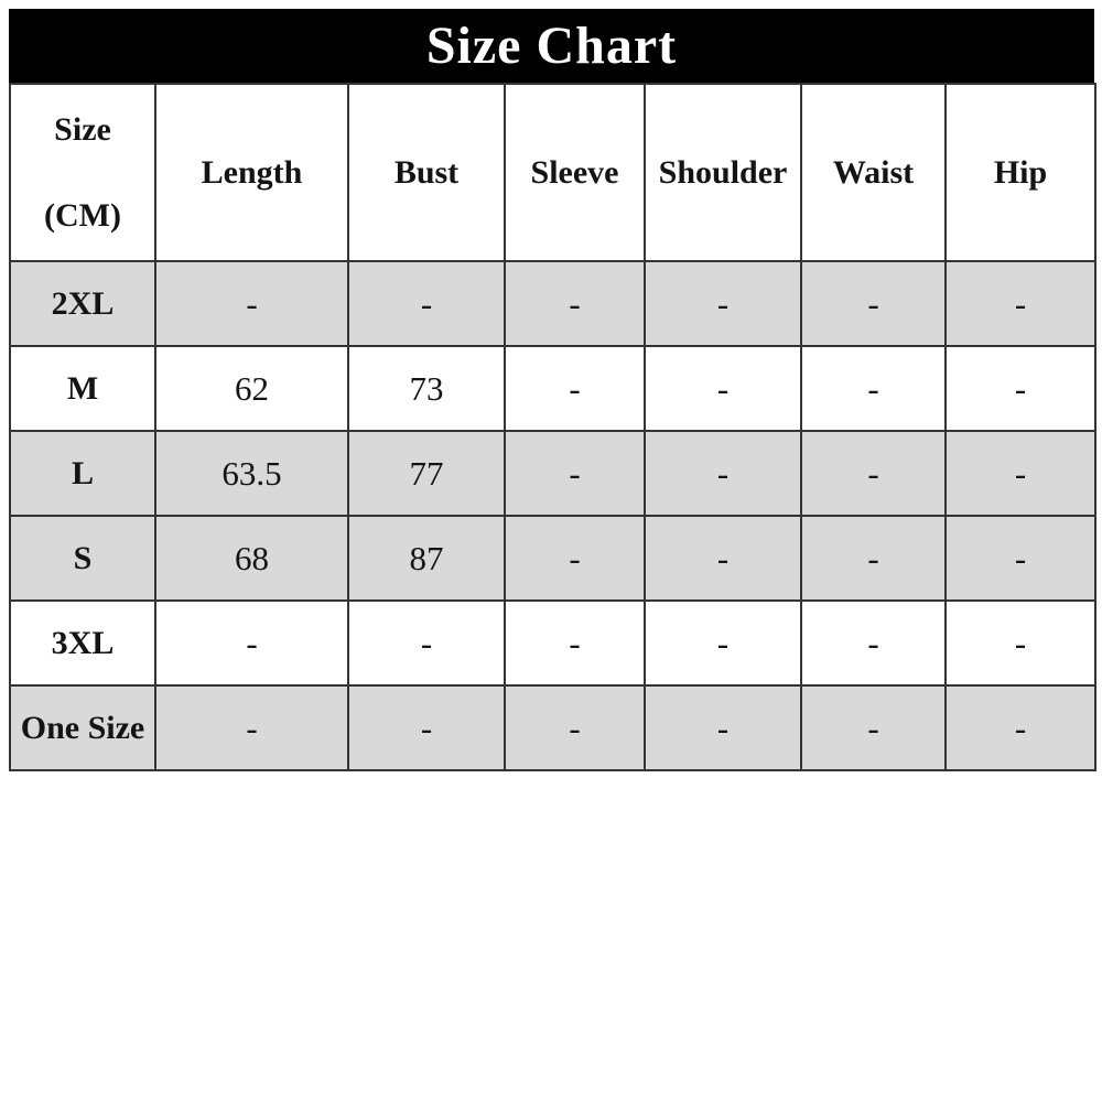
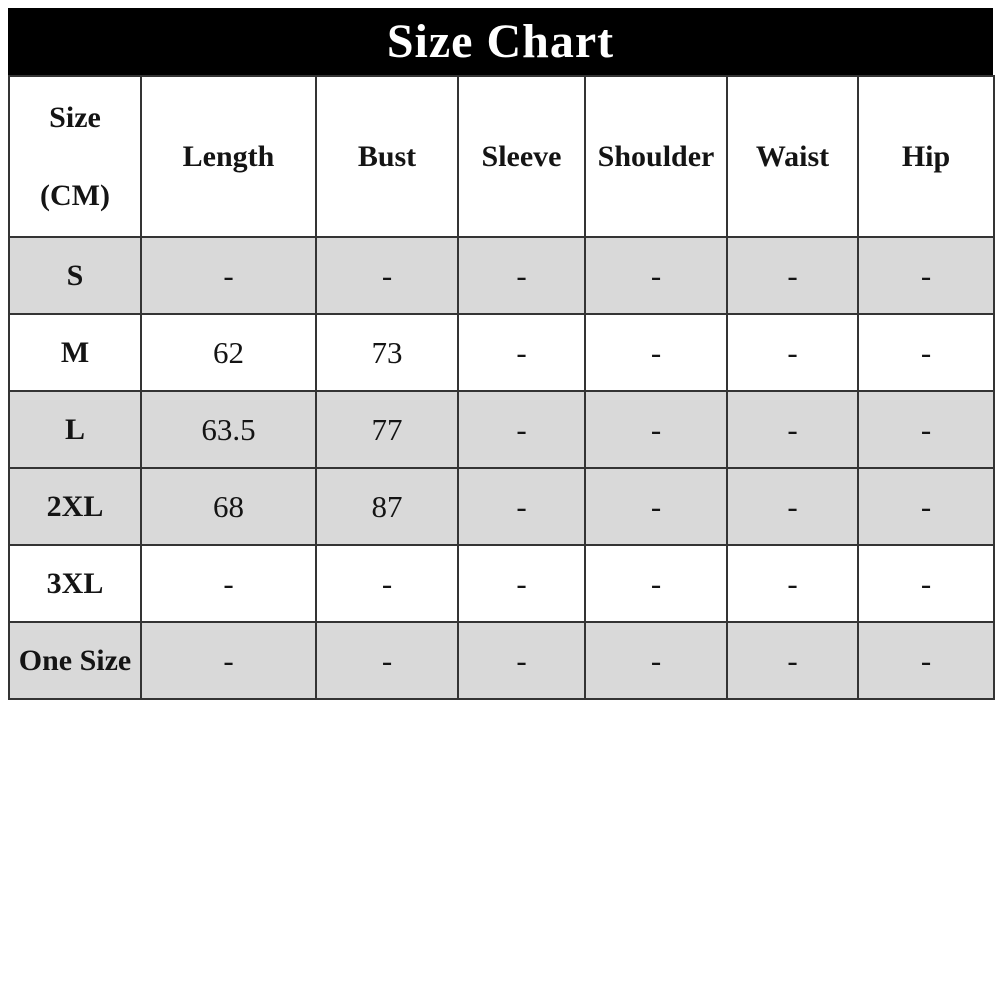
  Size Chart
  Size (CM)	Length	Bust	Sleeve	Shoulder	Waist	Hip
- 2XL	-	-	-	-	-	-
+ S	-	-	-	-	-	-
  M	62	73	-	-	-	-
  L	63.5	77	-	-	-	-
- S	68	87	-	-	-	-
+ 2XL	68	87	-	-	-	-
  3XL	-	-	-	-	-	-
  One Size	-	-	-	-	-	-
